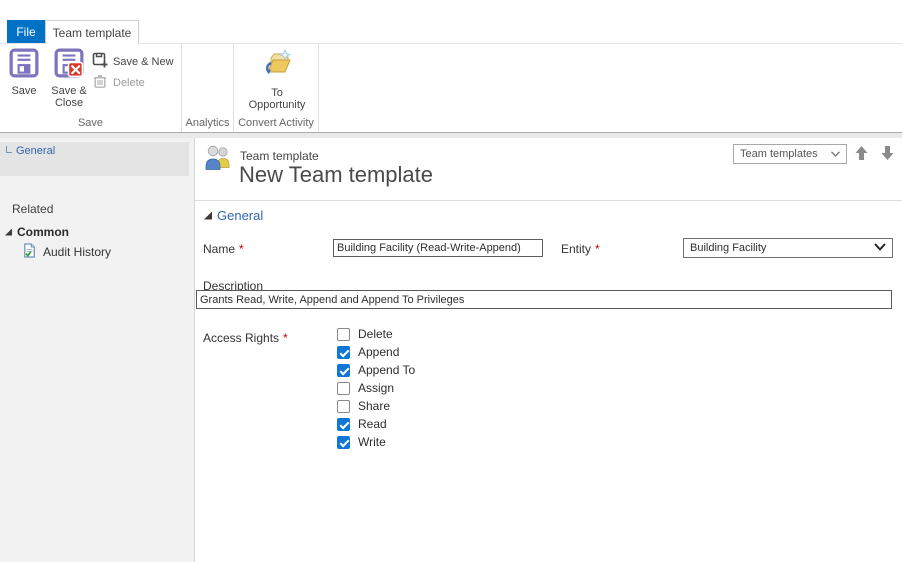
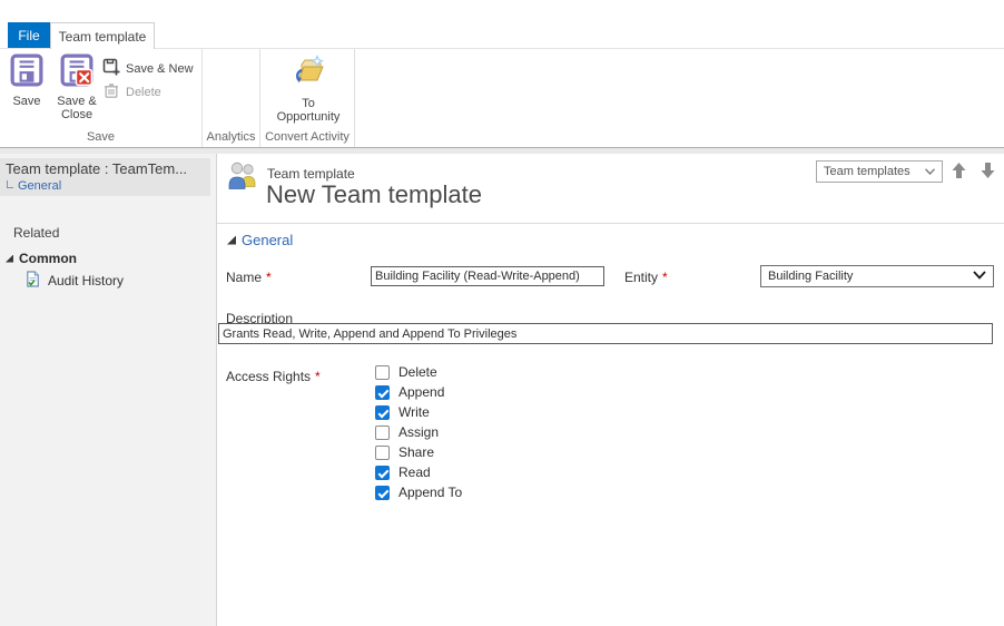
  File
  Team template
  Save
  Save &
  Close
  Save & New
  Delete
  Save
  Analytics
  To
  Opportunity
  Convert Activity
+ Team template : TeamTem...
  General
  Related
  Common
  Audit History
  Team template
  New Team template
  Team templates
  General
  Name *
  Building Facility (Read-Write-Append)
  Entity *
  Building Facility
  Description
  Grants Read, Write, Append and Append To Privileges
  Access Rights *
  Delete
  Append
- Append To
+ Write
  Assign
  Share
  Read
- Write
+ Append To
